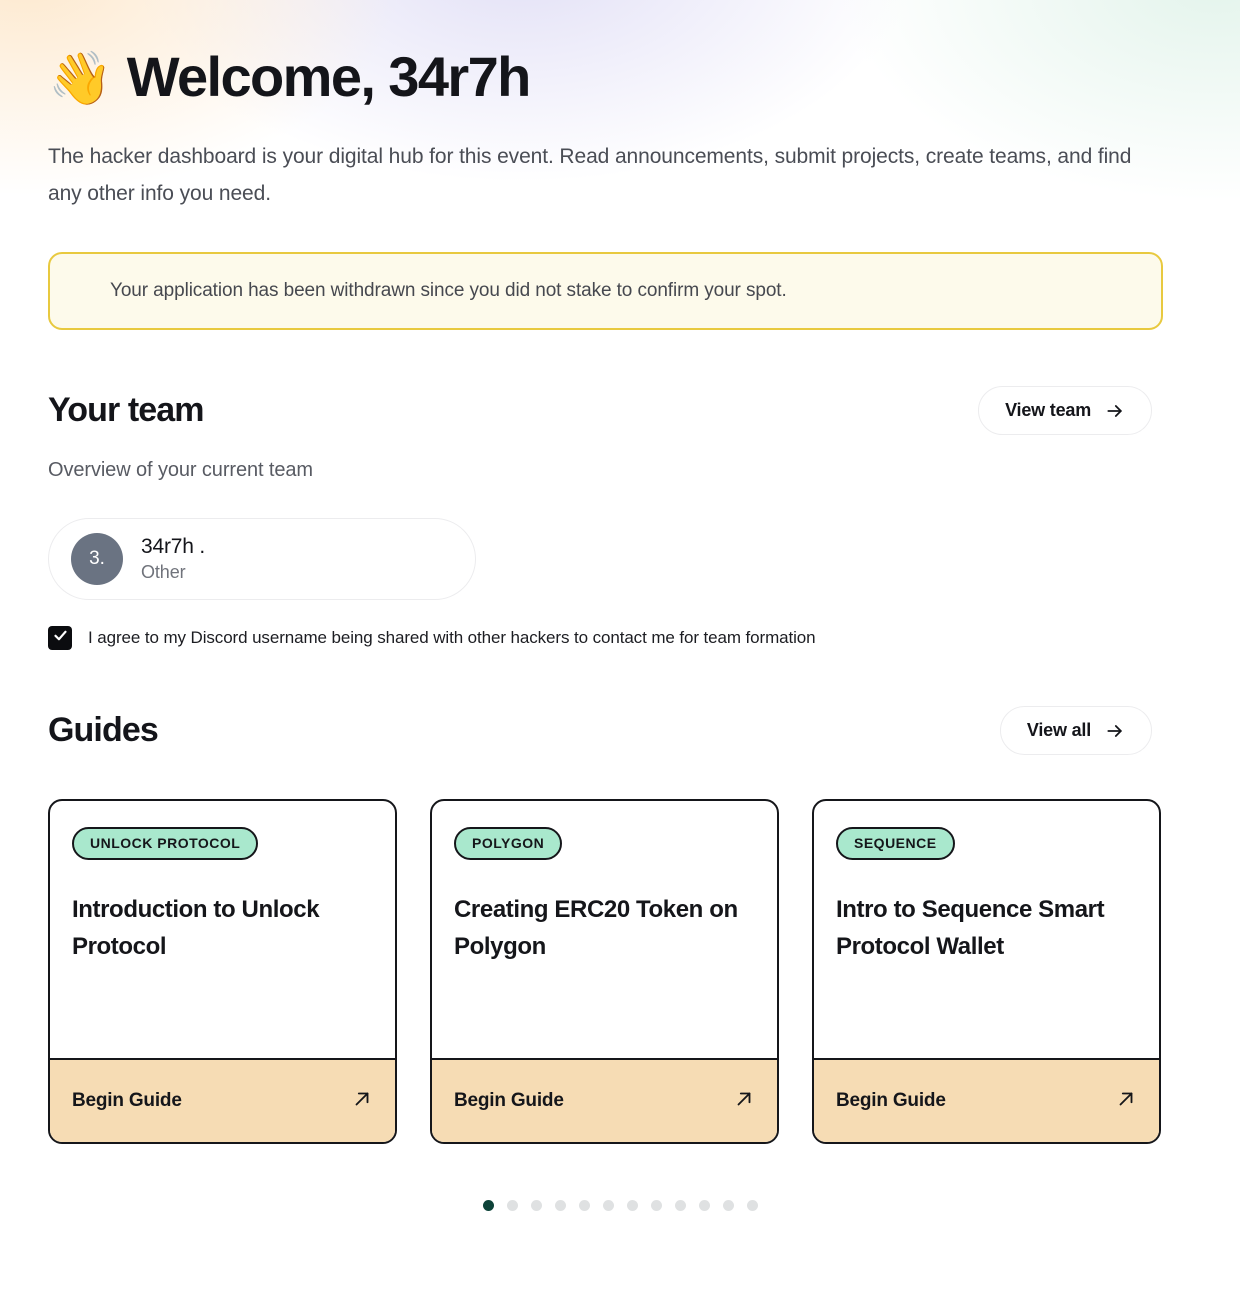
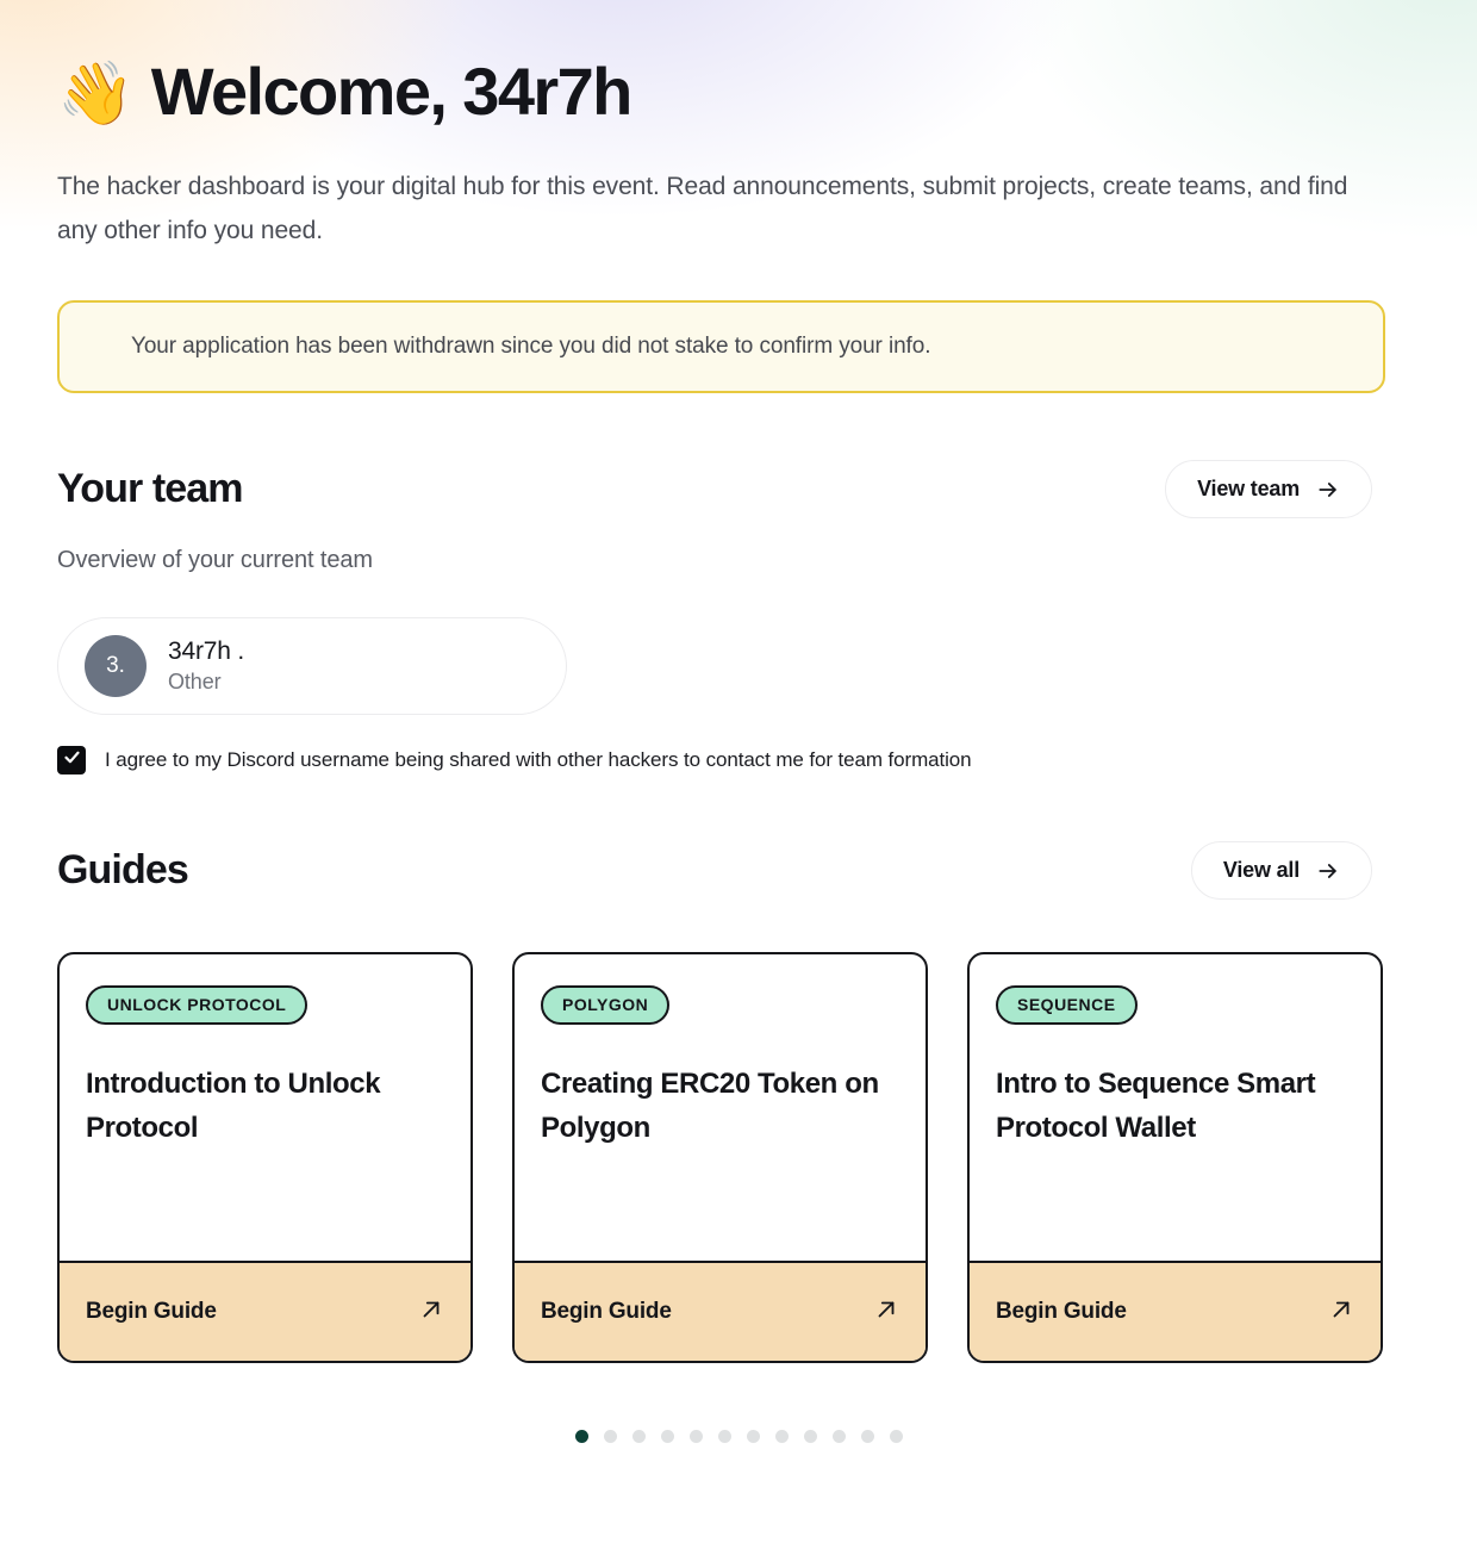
  👋
  Welcome, 34r7h
  The hacker dashboard is your digital hub for this event. Read announcements, submit projects, create teams, and find any other info you need.
- Your application has been withdrawn since you did not stake to confirm your spot.
+ Your application has been withdrawn since you did not stake to confirm your info.
  Your team
  View team
  Overview of your current team
  3.
  34r7h .
  Other
  I agree to my Discord username being shared with other hackers to contact me for team formation
  Guides
  View all
  UNLOCK PROTOCOL
  Introduction to Unlock Protocol
  Begin Guide
  POLYGON
  Creating ERC20 Token on Polygon
  Begin Guide
  SEQUENCE
  Intro to Sequence Smart Protocol Wallet
  Begin Guide
